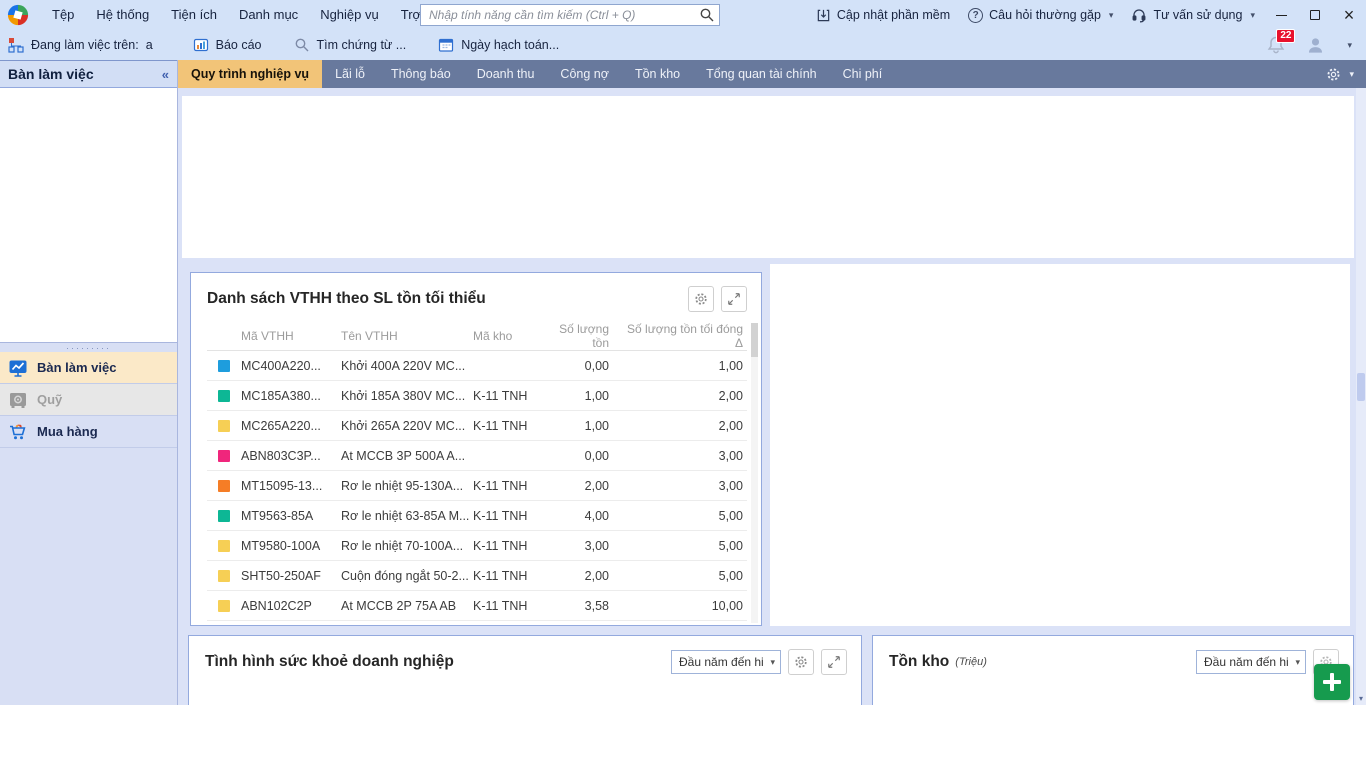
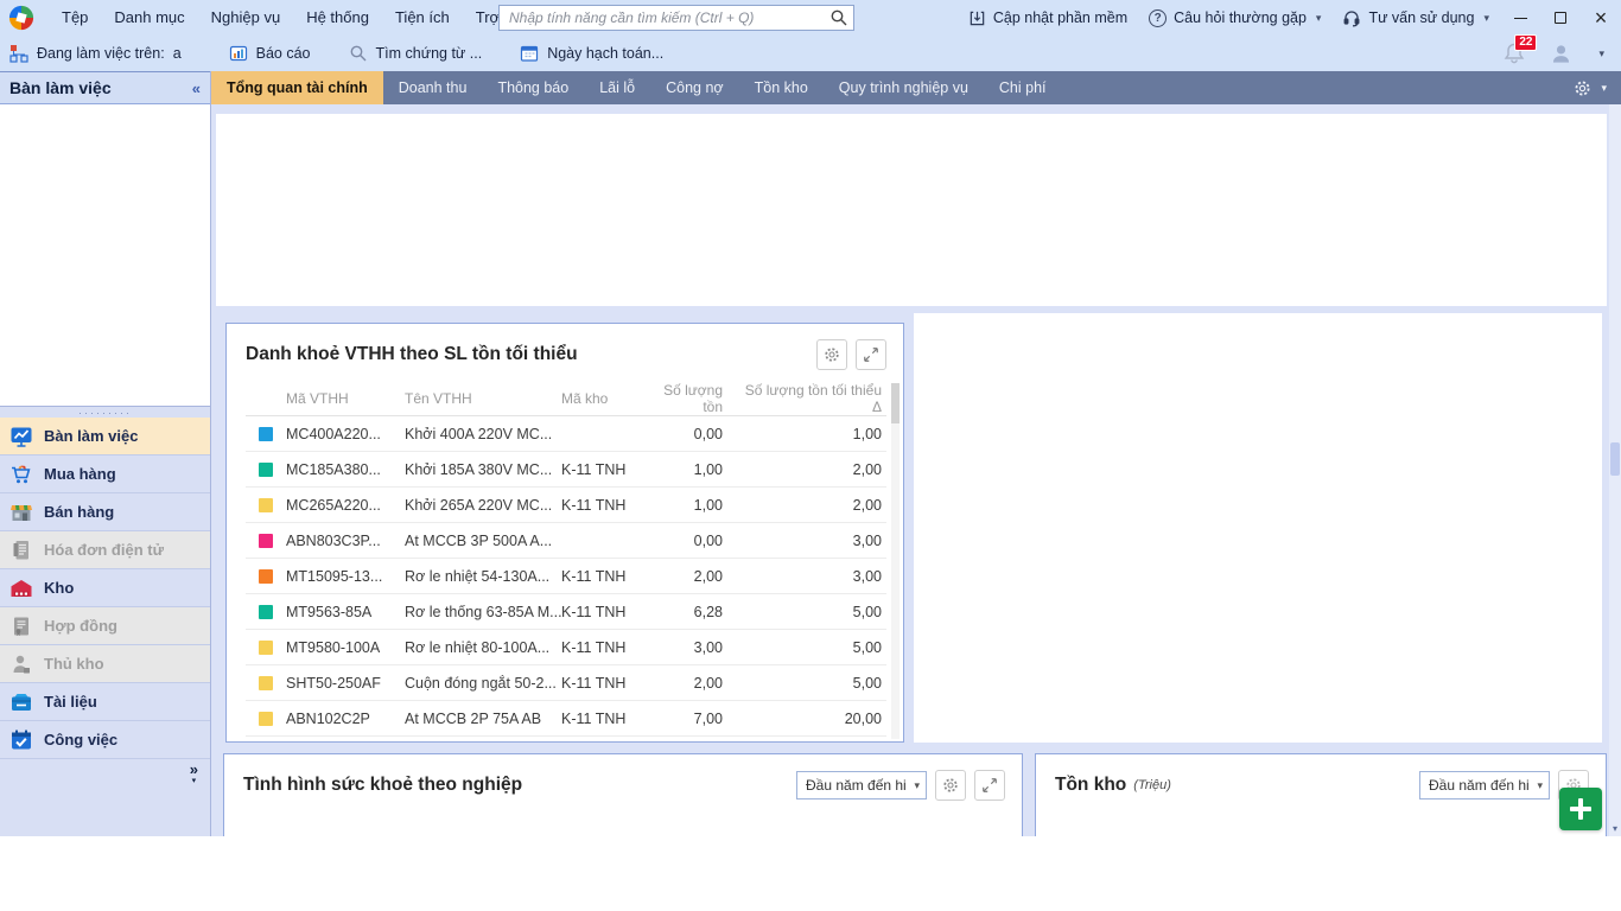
  Tệp
- Hệ thống
+ Danh mục
- Tiện ích
+ Nghiệp vụ
- Danh mục
+ Hệ thống
- Nghiệp vụ
+ Tiện ích
  Nhập tính năng cần tìm kiếm (Ctrl + Q)
  Cập nhật phần mềm
  ?
  Câu hỏi thường gặp
  ▾
  Tư vấn sử dụng
  ▾
  ×
  Đang làm việc trên:
  a
  Báo cáo
  Tìm chứng từ ...
  Ngày hạch toán...
  22
  ▾
  Bàn làm việc
  «
  ·········
  Bàn làm việc
- Quỹ
  Mua hàng
+ Bán hàng
+ Hóa đơn điện tử
+ Kho
+ Hợp đồng
+ Thủ kho
+ Tài liệu
+ Công việc
+ »
- Quy trình nghiệp vụ
+ Tổng quan tài chính
- Lãi lỗ
+ Doanh thu
  Thông báo
- Doanh thu
+ Lãi lỗ
  Công nợ
  Tồn kho
- Tổng quan tài chính
+ Quy trình nghiệp vụ
  Chi phí
  ▾
- Danh sách VTHH theo SL tồn tối thiểu
+ Danh khoẻ VTHH theo SL tồn tối thiểu
  Mã VTHH
  Tên VTHH
  Mã kho
  Số lượng tồn
- Số lượng tồn tối đóng Δ
+ Số lượng tồn tối thiểu Δ
  MC400A220...
  Khởi 400A 220V MC...
  0,00
  1,00
  MC185A380...
  Khởi 185A 380V MC...
  K-11 TNH
  1,00
  2,00
  MC265A220...
  Khởi 265A 220V MC...
  K-11 TNH
  1,00
  2,00
  ABN803C3P...
  At MCCB 3P 500A A...
  0,00
  3,00
  MT15095-13...
- Rơ le nhiệt 95-130A...
+ Rơ le nhiệt 54-130A...
  K-11 TNH
  2,00
  3,00
  MT9563-85A
- Rơ le nhiệt 63-85A M...
+ Rơ le thống 63-85A M...
  K-11 TNH
- 4,00
+ 6,28
  5,00
  MT9580-100A
- Rơ le nhiệt 70-100A...
+ Rơ le nhiệt 80-100A...
  K-11 TNH
  3,00
  5,00
  SHT50-250AF
  Cuộn đóng ngắt 50-2...
  K-11 TNH
  2,00
  5,00
  ABN102C2P
  At MCCB 2P 75A AB
  K-11 TNH
- 3,58
+ 7,00
- 10,00
+ 20,00
- Tình hình sức khoẻ doanh nghiệp
+ Tình hình sức khoẻ theo nghiệp
  Đầu năm đến hi
  ▾
  Tồn kho
  (Triệu)
  Đầu năm đến hi
  ▾
  ▾
